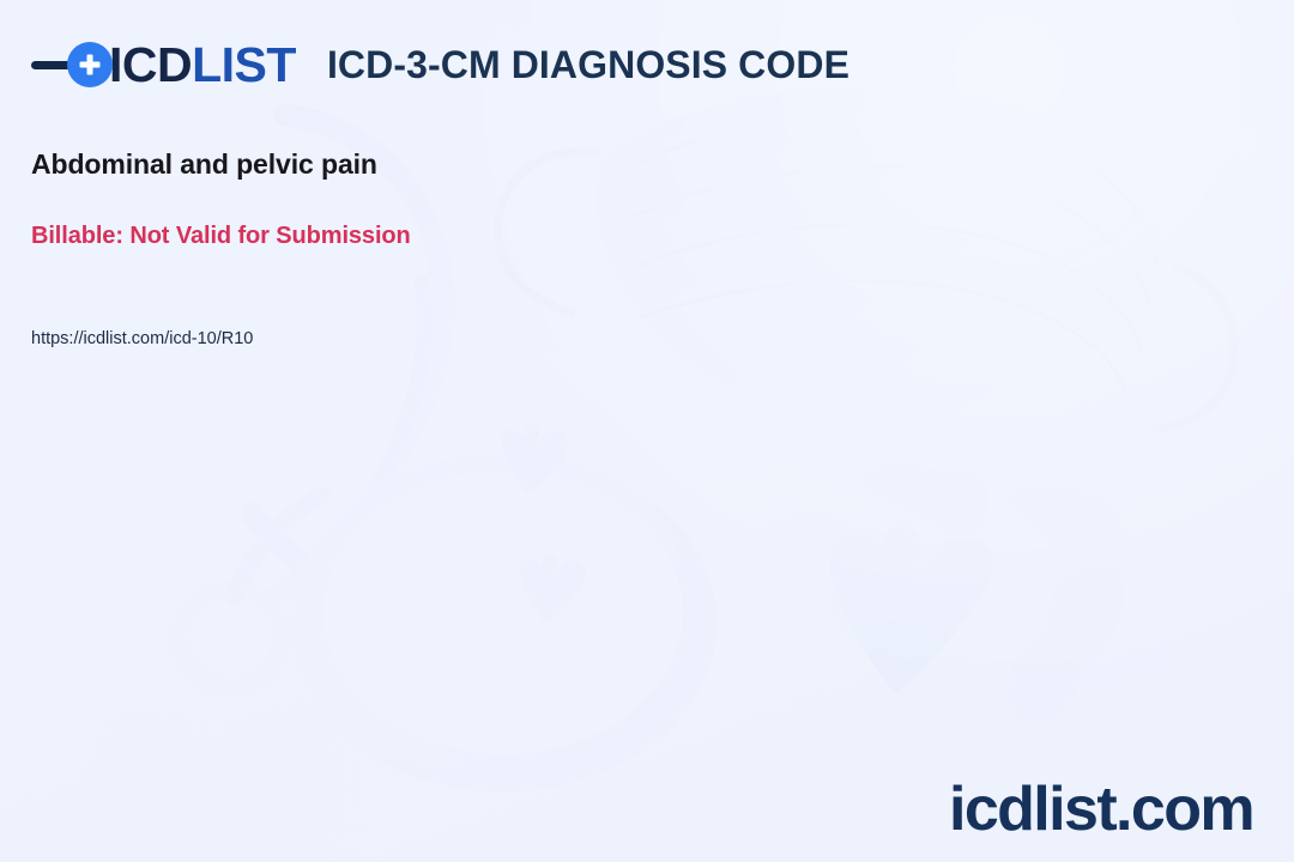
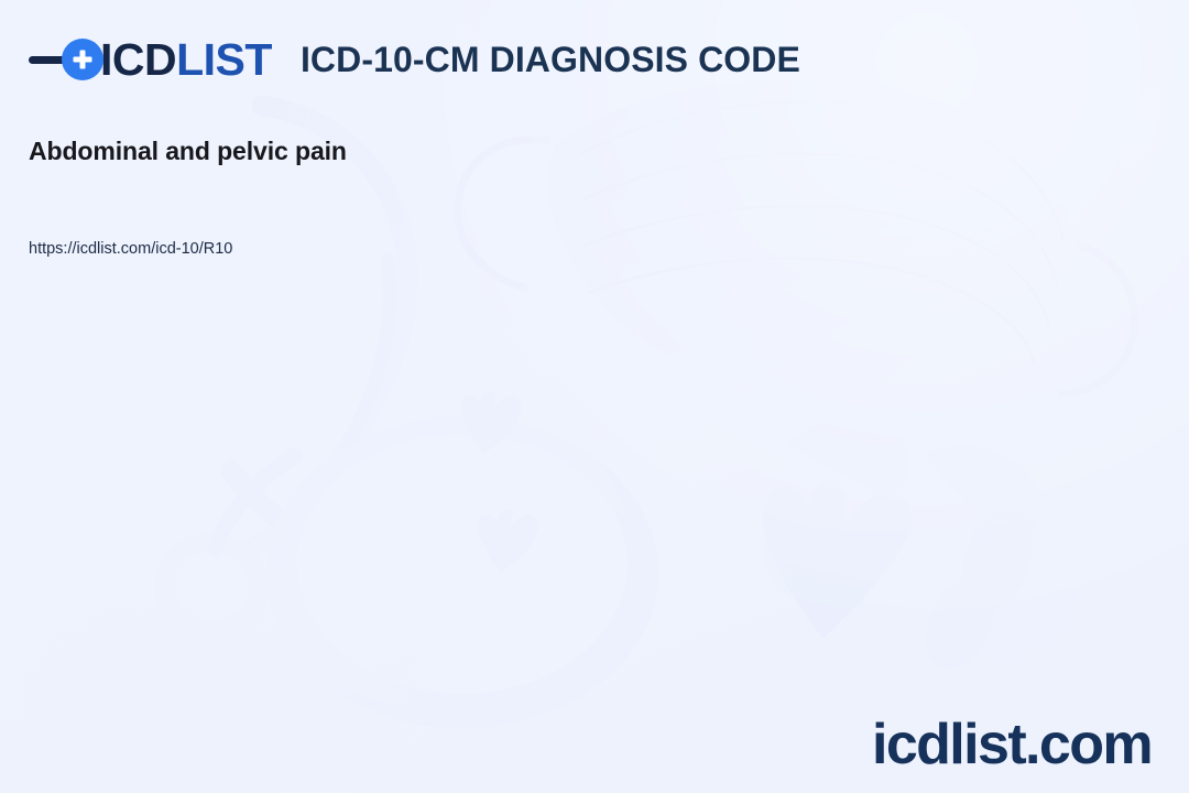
  ICDLIST
- ICD-3-CM DIAGNOSIS CODE
+ ICD-10-CM DIAGNOSIS CODE
  Abdominal and pelvic pain
- Billable: Not Valid for Submission
  https://icdlist.com/icd-10/R10
  icdlist.com
